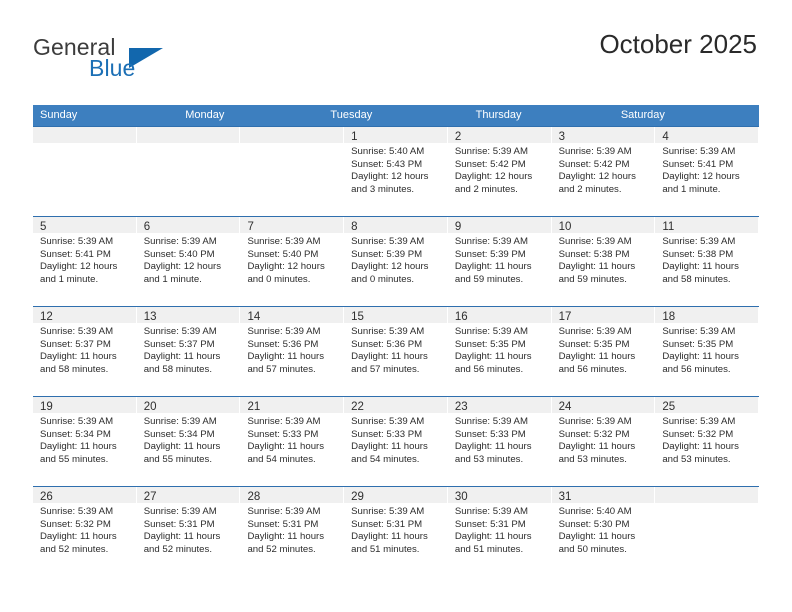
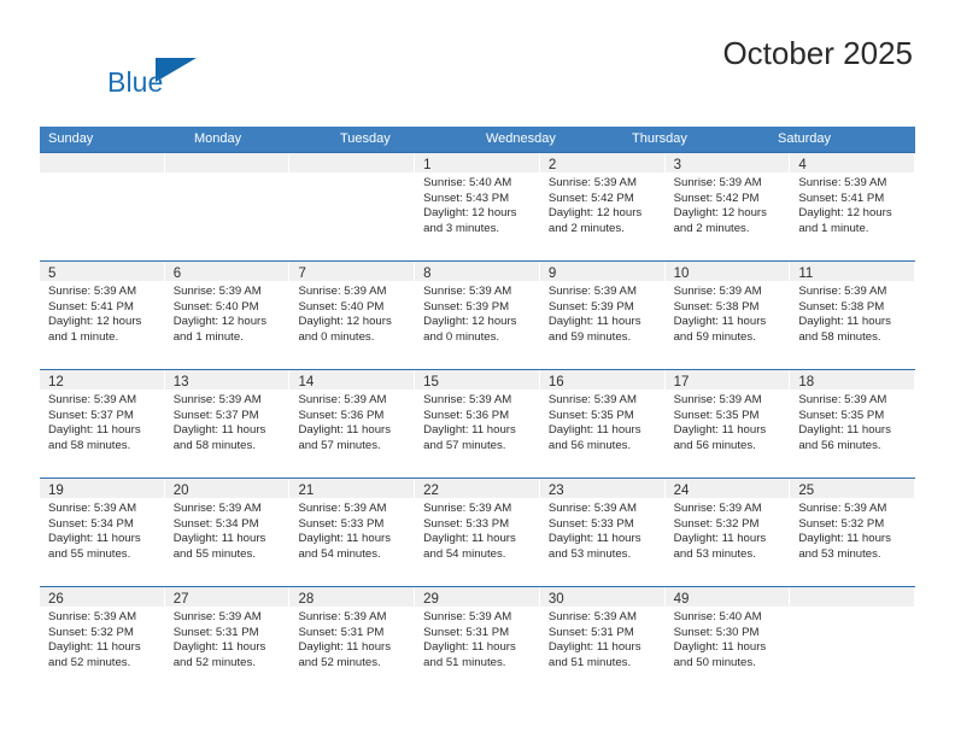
- General
  Blue
  October 2025
  Sunday
  Monday
  Tuesday
+ Wednesday
  Thursday
  Saturday
  1
  Sunrise: 5:40 AM
  Sunset: 5:43 PM
  Daylight: 12 hours
  and 3 minutes.
  2
  Sunrise: 5:39 AM
  Sunset: 5:42 PM
  Daylight: 12 hours
  and 2 minutes.
  3
  Sunrise: 5:39 AM
  Sunset: 5:42 PM
  Daylight: 12 hours
  and 2 minutes.
  4
  Sunrise: 5:39 AM
  Sunset: 5:41 PM
  Daylight: 12 hours
  and 1 minute.
  5
  Sunrise: 5:39 AM
  Sunset: 5:41 PM
  Daylight: 12 hours
  and 1 minute.
  6
  Sunrise: 5:39 AM
  Sunset: 5:40 PM
  Daylight: 12 hours
  and 1 minute.
  7
  Sunrise: 5:39 AM
  Sunset: 5:40 PM
  Daylight: 12 hours
  and 0 minutes.
  8
  Sunrise: 5:39 AM
  Sunset: 5:39 PM
  Daylight: 12 hours
  and 0 minutes.
  9
  Sunrise: 5:39 AM
  Sunset: 5:39 PM
  Daylight: 11 hours
  and 59 minutes.
  10
  Sunrise: 5:39 AM
  Sunset: 5:38 PM
  Daylight: 11 hours
  and 59 minutes.
  11
  Sunrise: 5:39 AM
  Sunset: 5:38 PM
  Daylight: 11 hours
  and 58 minutes.
  12
  Sunrise: 5:39 AM
  Sunset: 5:37 PM
  Daylight: 11 hours
  and 58 minutes.
  13
  Sunrise: 5:39 AM
  Sunset: 5:37 PM
  Daylight: 11 hours
  and 58 minutes.
  14
  Sunrise: 5:39 AM
  Sunset: 5:36 PM
  Daylight: 11 hours
  and 57 minutes.
  15
  Sunrise: 5:39 AM
  Sunset: 5:36 PM
  Daylight: 11 hours
  and 57 minutes.
  16
  Sunrise: 5:39 AM
  Sunset: 5:35 PM
  Daylight: 11 hours
  and 56 minutes.
  17
  Sunrise: 5:39 AM
  Sunset: 5:35 PM
  Daylight: 11 hours
  and 56 minutes.
  18
  Sunrise: 5:39 AM
  Sunset: 5:35 PM
  Daylight: 11 hours
  and 56 minutes.
  19
  Sunrise: 5:39 AM
  Sunset: 5:34 PM
  Daylight: 11 hours
  and 55 minutes.
  20
  Sunrise: 5:39 AM
  Sunset: 5:34 PM
  Daylight: 11 hours
  and 55 minutes.
  21
  Sunrise: 5:39 AM
  Sunset: 5:33 PM
  Daylight: 11 hours
  and 54 minutes.
  22
  Sunrise: 5:39 AM
  Sunset: 5:33 PM
  Daylight: 11 hours
  and 54 minutes.
  23
  Sunrise: 5:39 AM
  Sunset: 5:33 PM
  Daylight: 11 hours
  and 53 minutes.
  24
  Sunrise: 5:39 AM
  Sunset: 5:32 PM
  Daylight: 11 hours
  and 53 minutes.
  25
  Sunrise: 5:39 AM
  Sunset: 5:32 PM
  Daylight: 11 hours
  and 53 minutes.
  26
  Sunrise: 5:39 AM
  Sunset: 5:32 PM
  Daylight: 11 hours
  and 52 minutes.
  27
  Sunrise: 5:39 AM
  Sunset: 5:31 PM
  Daylight: 11 hours
  and 52 minutes.
  28
  Sunrise: 5:39 AM
  Sunset: 5:31 PM
  Daylight: 11 hours
  and 52 minutes.
  29
  Sunrise: 5:39 AM
  Sunset: 5:31 PM
  Daylight: 11 hours
  and 51 minutes.
  30
  Sunrise: 5:39 AM
  Sunset: 5:31 PM
  Daylight: 11 hours
  and 51 minutes.
- 31
+ 49
  Sunrise: 5:40 AM
  Sunset: 5:30 PM
  Daylight: 11 hours
  and 50 minutes.
